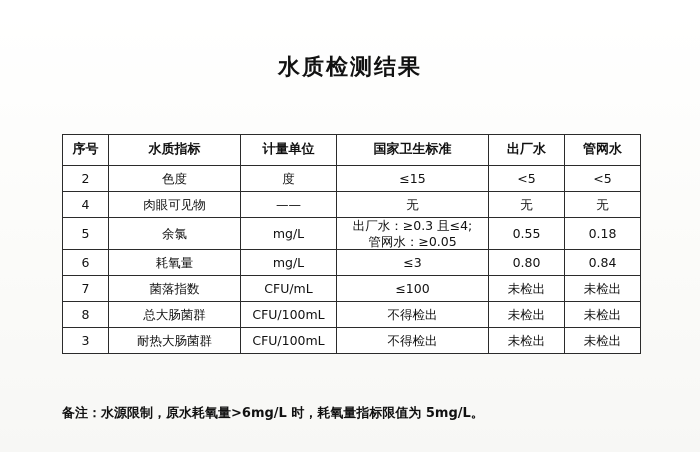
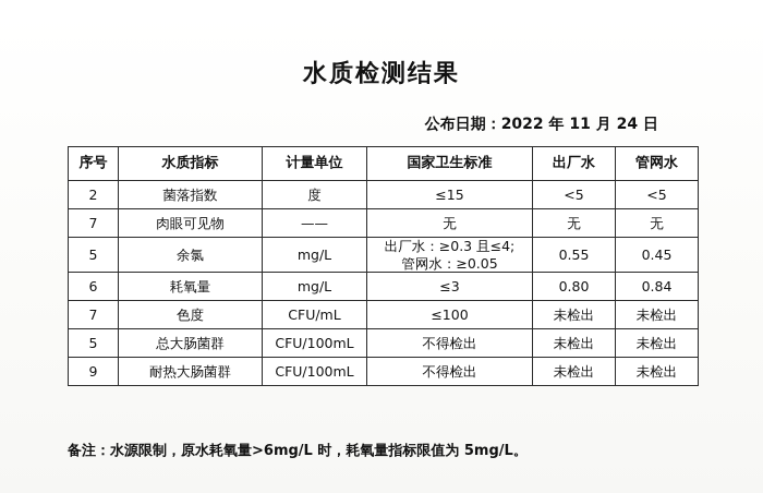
  水质检测结果
+ 公布日期：2022 年 11 月 24 日
  序号	水质指标	计量单位	国家卫生标准	出厂水	管网水
- 2	色度	度	≤15	<5	<5
+ 2	菌落指数	度	≤15	<5	<5
- 4	肉眼可见物	——	无	无	无
+ 7	肉眼可见物	——	无	无	无
- 5	余氯	mg/L	出厂水：≥0.3 且≤4; 管网水：≥0.05	0.55	0.18
+ 5	余氯	mg/L	出厂水：≥0.3 且≤4; 管网水：≥0.05	0.55	0.45
  6	耗氧量	mg/L	≤3	0.80	0.84
- 7	菌落指数	CFU/mL	≤100	未检出	未检出
+ 7	色度	CFU/mL	≤100	未检出	未检出
- 8	总大肠菌群	CFU/100mL	不得检出	未检出	未检出
+ 5	总大肠菌群	CFU/100mL	不得检出	未检出	未检出
- 3	耐热大肠菌群	CFU/100mL	不得检出	未检出	未检出
+ 9	耐热大肠菌群	CFU/100mL	不得检出	未检出	未检出
  备注：水源限制，原水耗氧量>6mg/L 时，耗氧量指标限值为 5mg/L。
